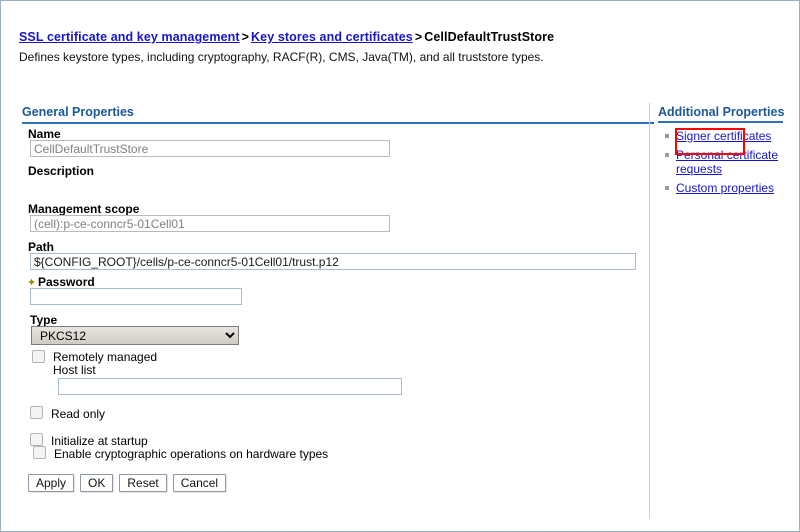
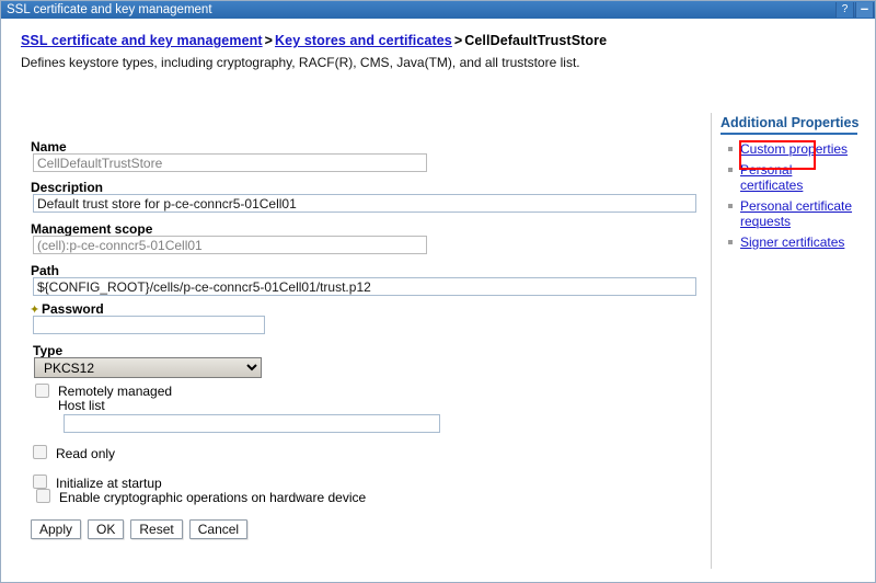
+ SSL certificate and key management
+ ?
+ –
  SSL certificate and key management > Key stores and certificates > CellDefaultTrustStore
- Defines keystore types, including cryptography, RACF(R), CMS, Java(TM), and all truststore types.
+ Defines keystore types, including cryptography, RACF(R), CMS, Java(TM), and all truststore list.
- General Properties
  Name
  CellDefaultTrustStore
  Description
+ Default trust store for p-ce-conncr5-01Cell01
  Management scope
  (cell):p-ce-conncr5-01Cell01
  Path
  ${CONFIG_ROOT}/cells/p-ce-conncr5-01Cell01/trust.p12
  ✦
  Password
  Type
  PKCS12
  Remotely managed
  Host list
  Read only
  Initialize at startup
- Enable cryptographic operations on hardware types
+ Enable cryptographic operations on hardware device
  Apply
  OK
  Reset
  Cancel
  Additional Properties
- Signer certificates
+ Custom properties
+ Personal certificates
  Personal certificate requests
- Custom properties
+ Signer certificates
